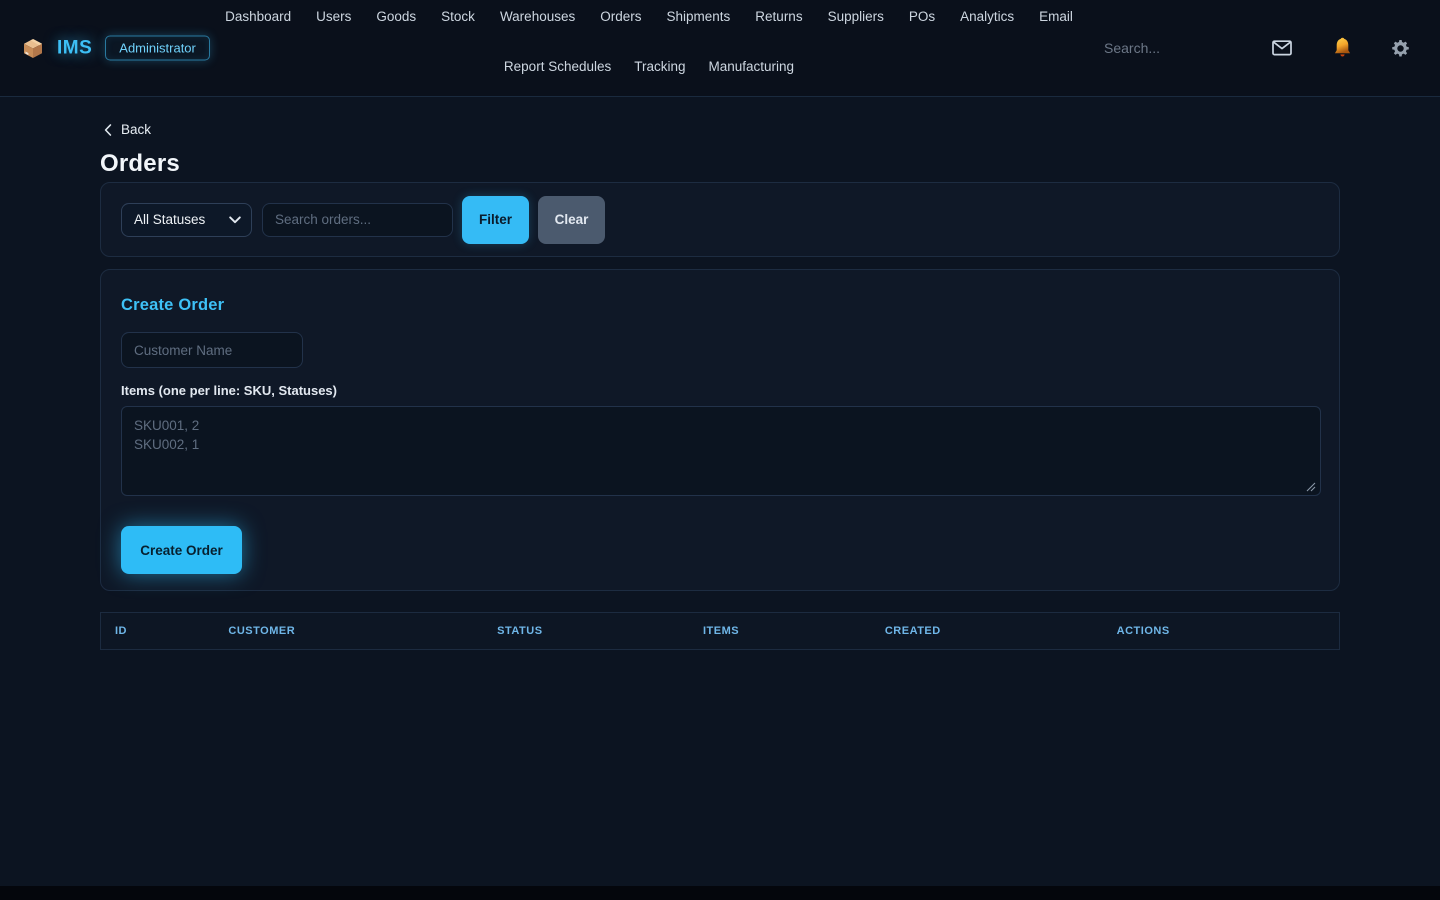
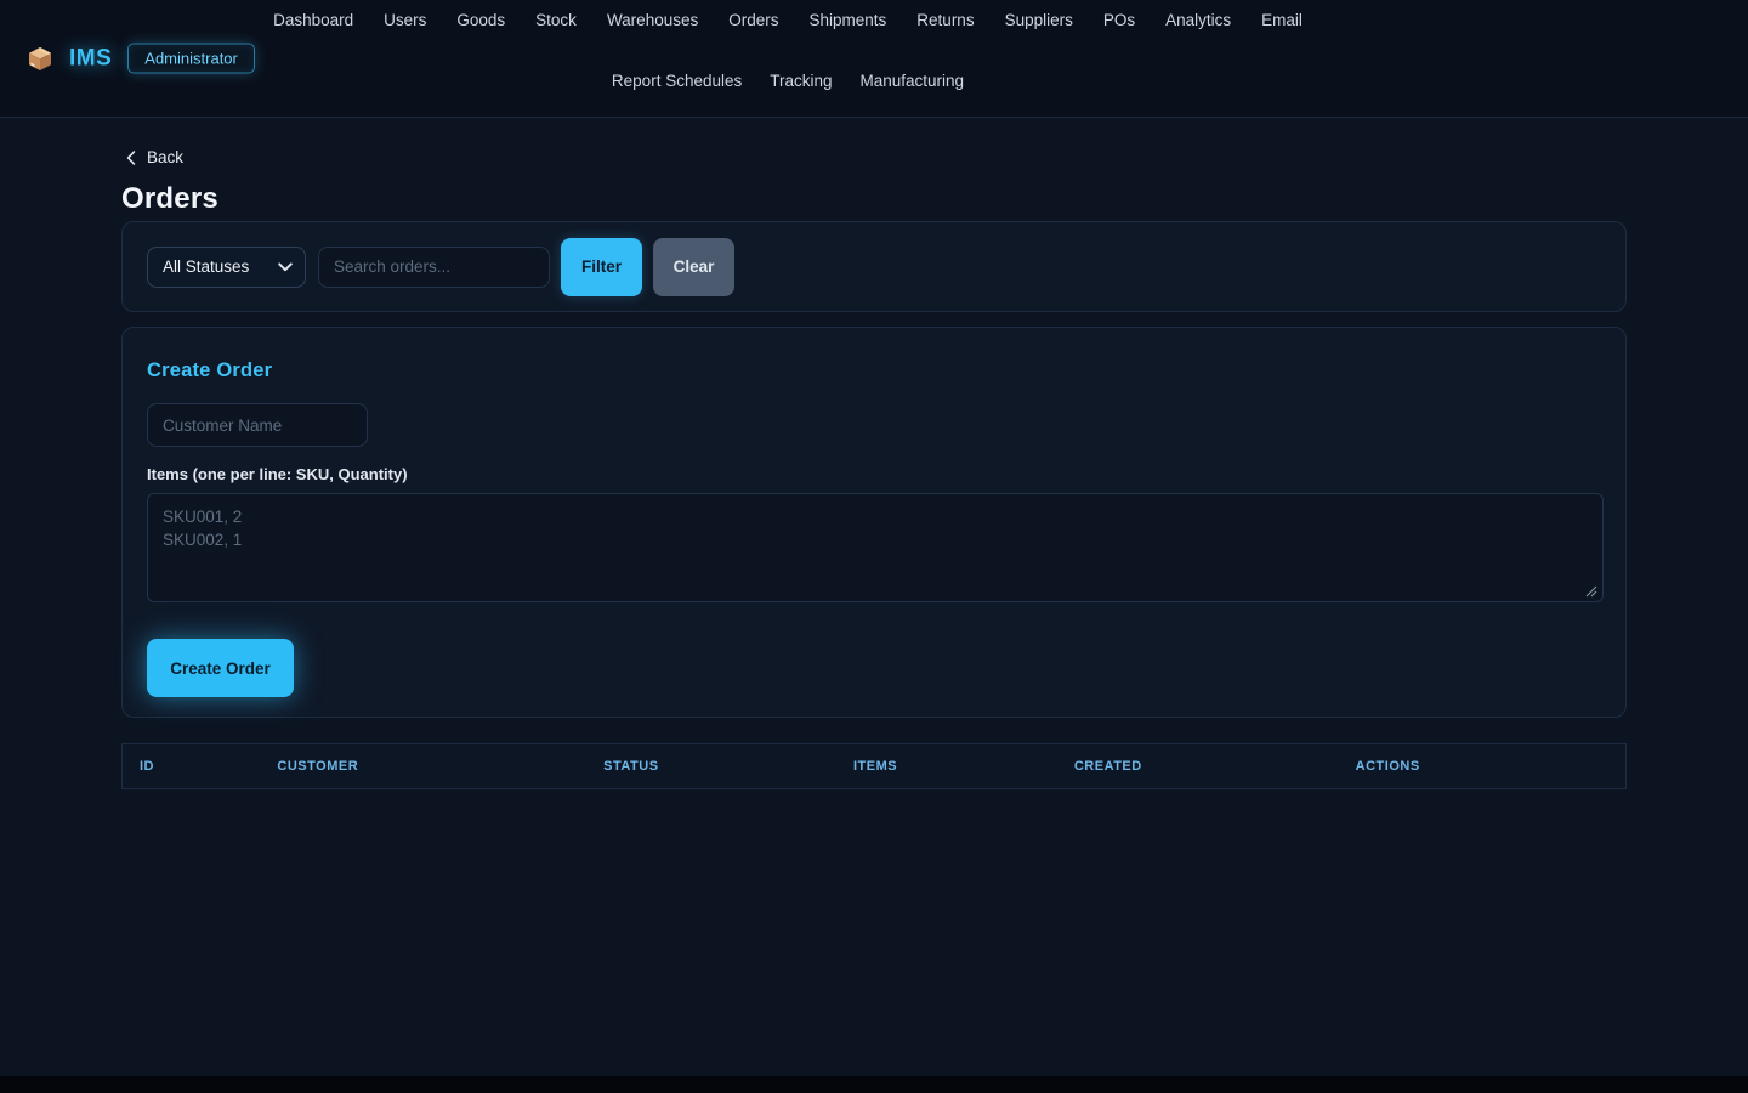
  IMS
  Administrator
  Dashboard
  Users
  Goods
  Stock
  Warehouses
  Orders
  Shipments
  Returns
  Suppliers
  POs
  Analytics
  Email
  Report Schedules
  Tracking
  Manufacturing
- Search...
  Back
  Orders
  All Statuses
  Search orders...
  Filter
  Clear
  Create Order
  Customer Name
- Items (one per line: SKU, Statuses)
+ Items (one per line: SKU, Quantity)
  SKU001, 2
  SKU002, 1
  Create Order
  ID	CUSTOMER	STATUS	ITEMS	CREATED	ACTIONS
